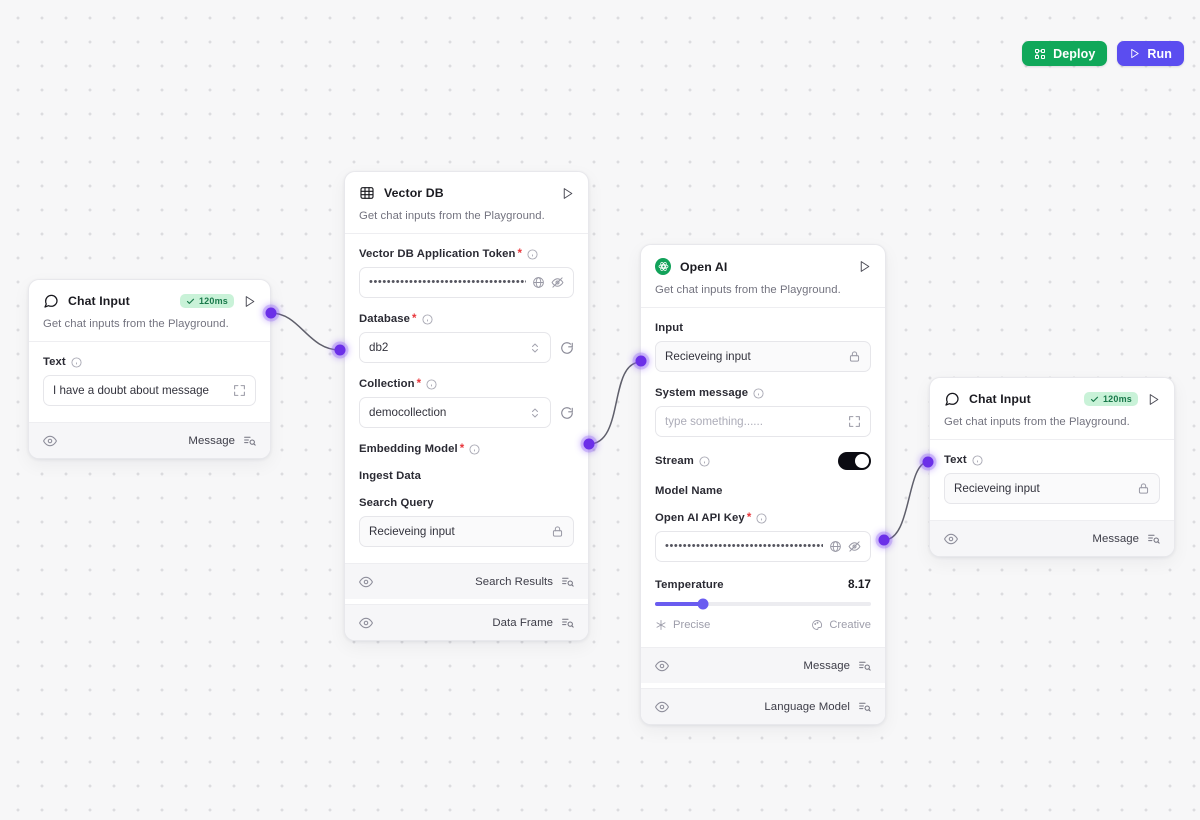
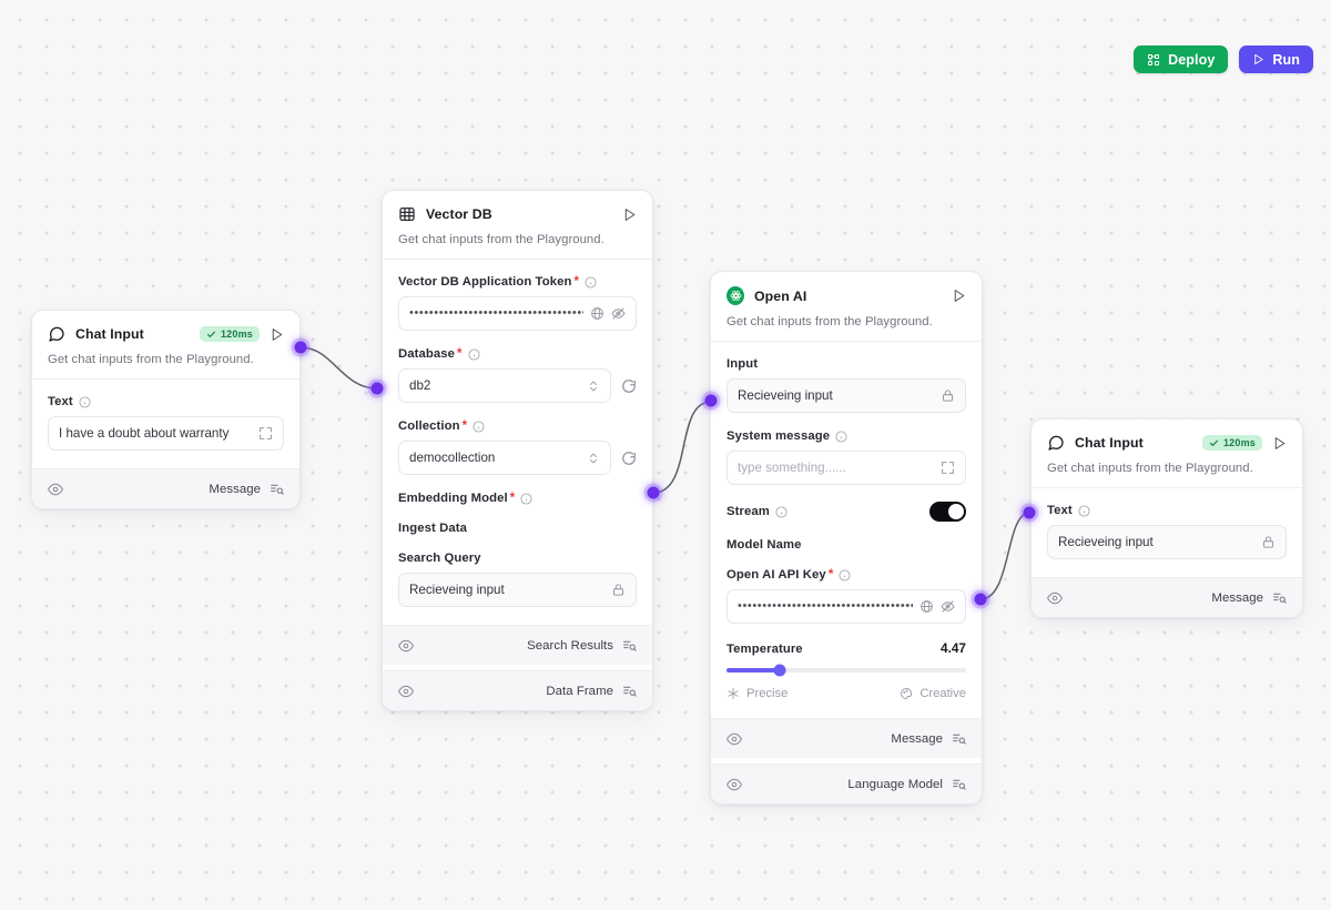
  Chat Input
  120ms
  Get chat inputs from the Playground.
  Text
- I have a doubt about message
+ I have a doubt about warranty
  Message
  Vector DB
  Get chat inputs from the Playground.
  Vector DB Application Token
  *
  •••••••••••••••••••••••••••••••••••
  Database
  *
  db2
  Collection
  *
  democollection
  Embedding Model
  *
  Ingest Data
  Search Query
  Recieveing input
  Search Results
  Data Frame
  Open AI
  Get chat inputs from the Playground.
  Input
  Recieveing input
  System message
  type something......
  Stream
  Model Name
  Open AI API Key
  *
  •••••••••••••••••••••••••••••••••••
  Temperature
- 8.17
+ 4.47
  Precise
  Creative
  Message
  Language Model
  Chat Input
  120ms
  Get chat inputs from the Playground.
  Text
  Recieveing input
  Message
  Deploy
  Run
